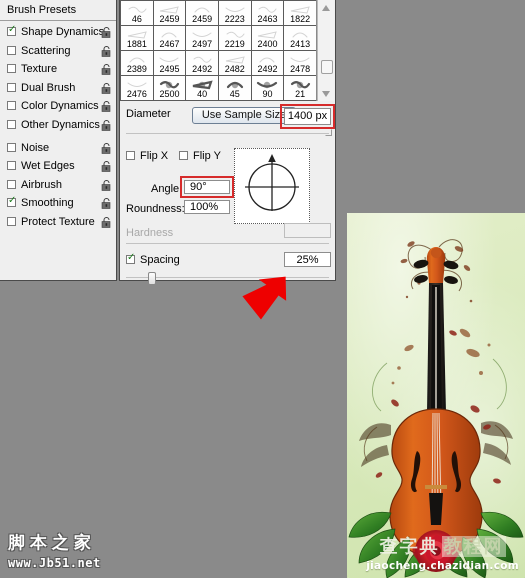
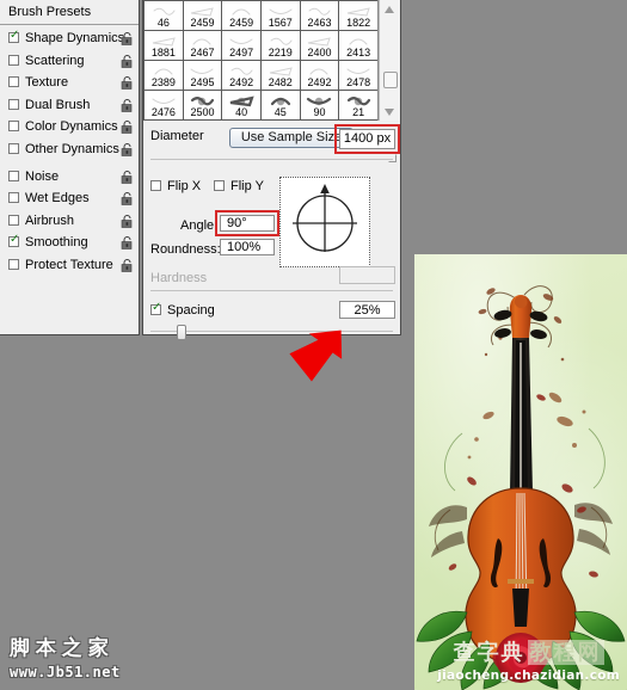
  Brush Presets
  Shape Dynamics
  Scattering
  Texture
  Dual Brush
  Color Dynamics
  Other Dynamics
  Noise
  Wet Edges
  Airbrush
  Smoothing
  Protect Texture
- 46	2459	2459	2223	2463	1822
+ 46	2459	2459	1567	2463	1822
  1881	2467	2497	2219	2400	2413
  2389	2495	2492	2482	2492	2478
  2476	2500	40	45	90	21
  Diameter
  Use Sample Siz
  1400 px
  Flip X
  Flip Y
  Angle:
  90°
  Roundness
  100%
  Hardness
  Spacing
  25%
  脚本之家
  www.Jb51.net
  查字典 教程网
  jiaocheng.chazidian.com
